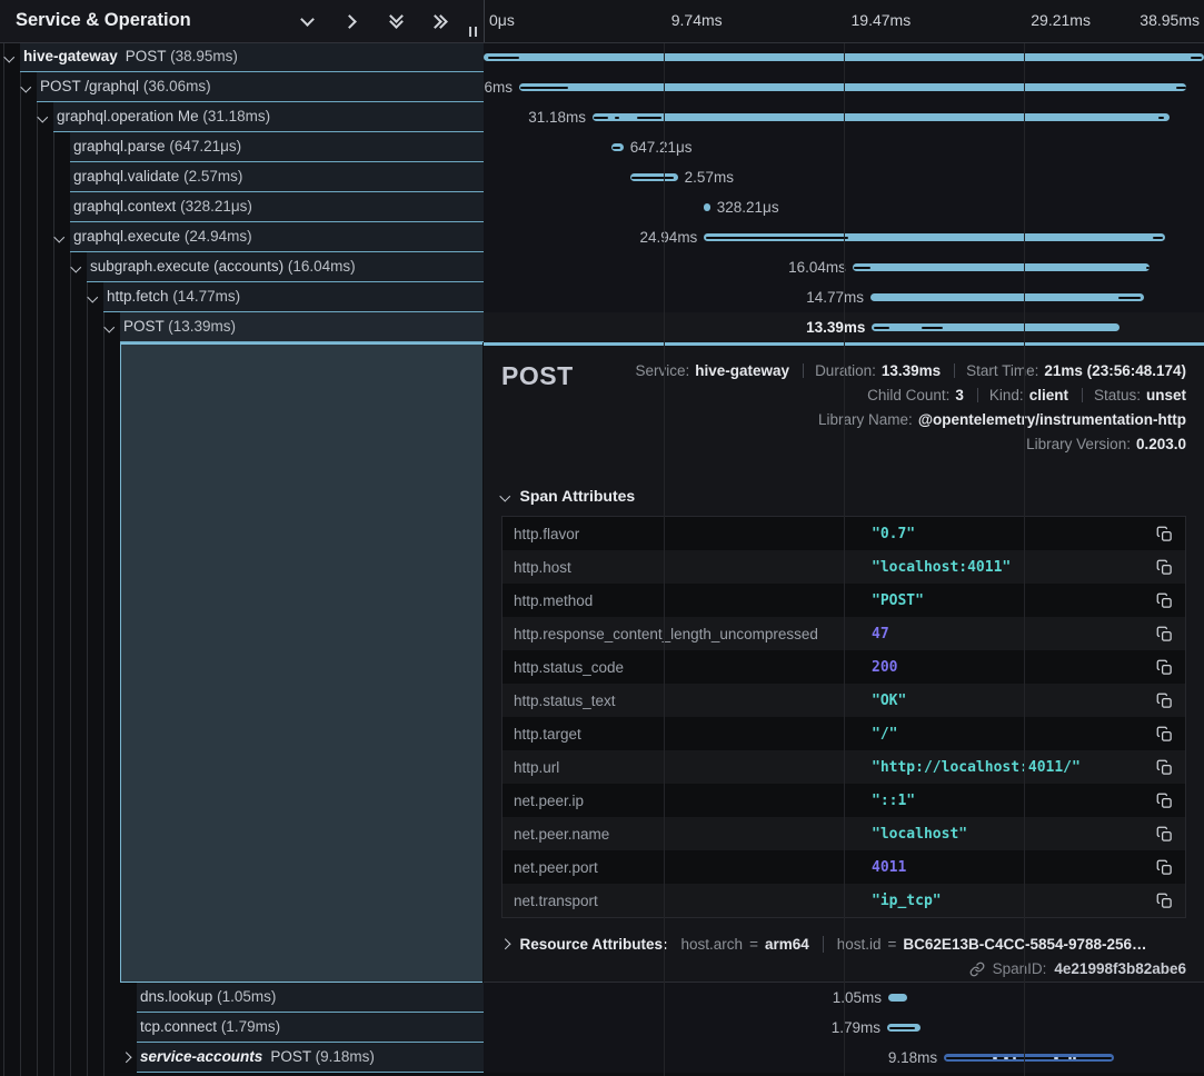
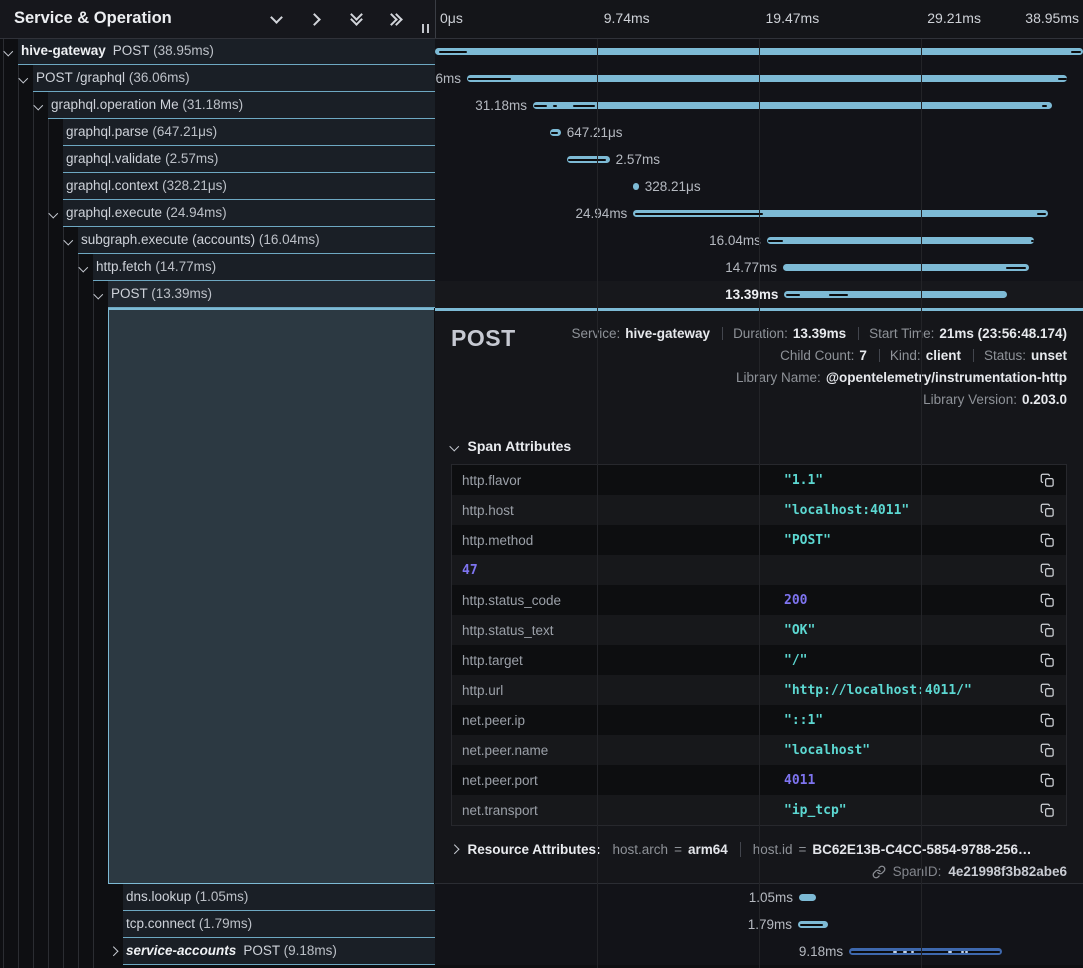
  Service & Operation
  0μs
  9.74ms
  19.47ms
  29.21ms
  38.95ms
  hive-gateway POST (38.95ms)
  POST /graphql (36.06ms)
  graphql.operation Me (31.18ms)
  31.18ms
  graphql.parse (647.21μs)
  647.1μs
  graphql.validate (2.57ms)
  2.57ms
  graphql.context (328.21μs)
  328.21μs
  graphql.execute (24.94ms)
  24.94ms
  subgraph.execute (accounts) (16.04ms)
  16.04ms
  http.fetch (14.77ms)
  14.77ms
  POST (13.39ms)
  13.39ms
  POST
  Service: hive-gateway Durtion: 13.39ms Start Time: 21ms (23:56:48.174)
- Child Count: 3 Kind: client Status: unset
+ Child Count: 7 Kind: client Status: unset
  Library Name: @opentelemety/instrumentation-http
  Library Version: 0.203.0
  Span Attributes
  http.flavor
- "0.7"
+ "1.1"
  http.host
  "localhost:4011"
  http.method
  "POST"
- http.response_content_length_uncompressed
  47
  http.status_code
  200
  http.status_text
  "OK"
  http.target
  "/"
  http.url
  "http://localhost4011/"
  net.peer.ip
  "::1"
  net.peer.name
  "localhost"
  net.peer.port
  4011
  net.transport
  "ip_tcp"
  Resource Attributes:
  host.arch
  =
  arm64
  host.id
  =
  BC62E13B-C4CC-5854-9788-256…
  SpaID:
  4e21998f3b82abe6
  dns.lookup (1.05ms)
  105ms
  tcp.connect (1.79ms)
  1.79ms
  service-accounts POST (9.18ms)
  9.18ms
